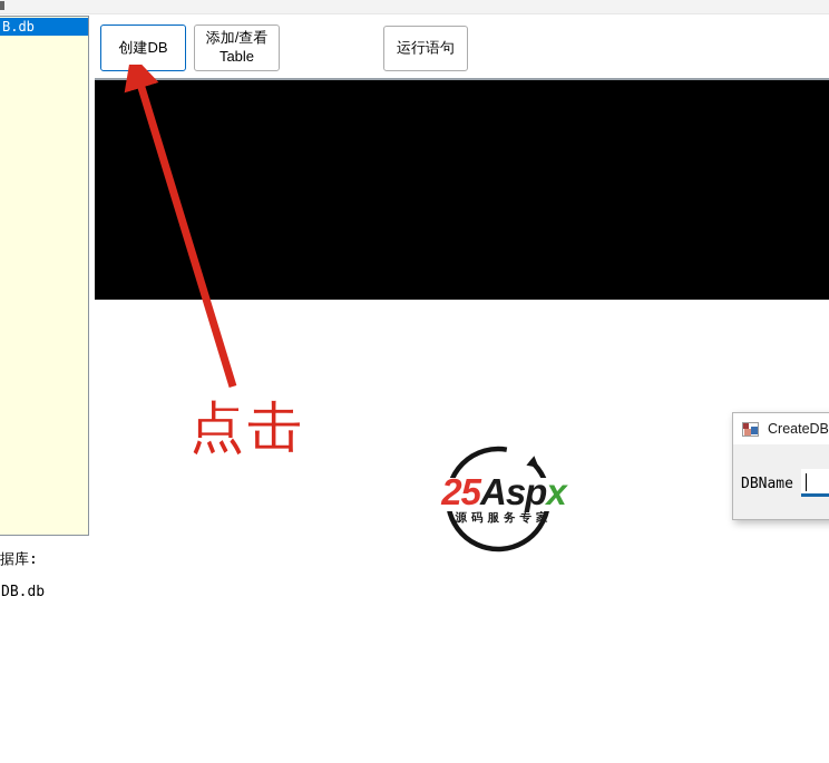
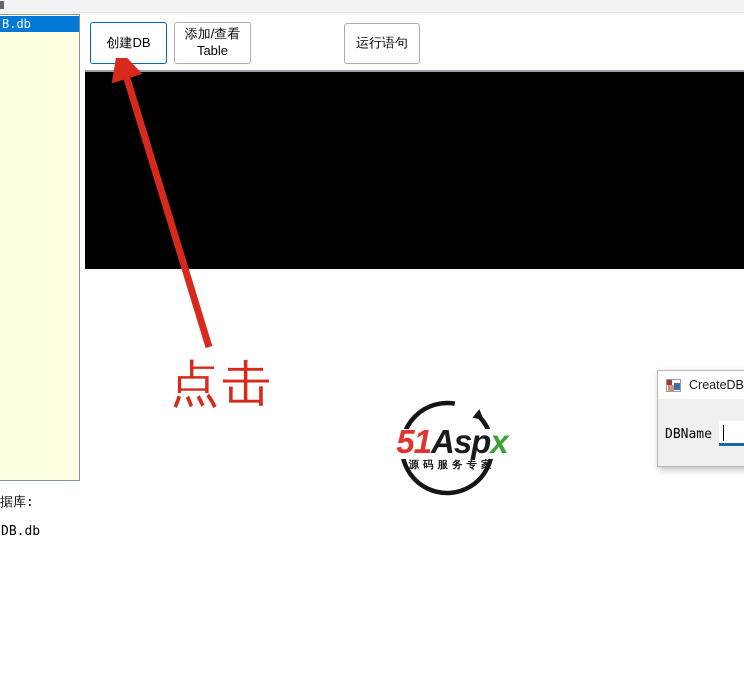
  B.db
  创建DB
  添加/查看
  Table
  运行语句
  点击
- 25Aspx
+ 51Aspx
  源码服务专家
  CreateDB
  DBName
  据库:
  DB.db
